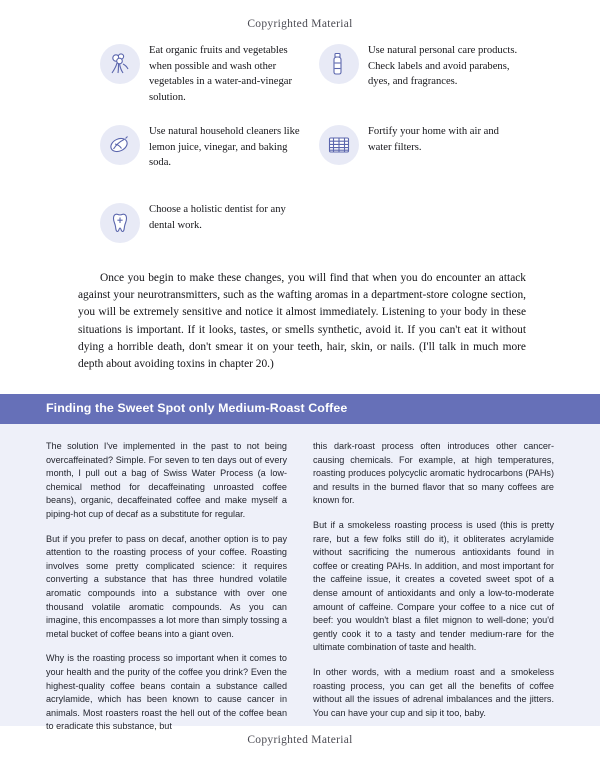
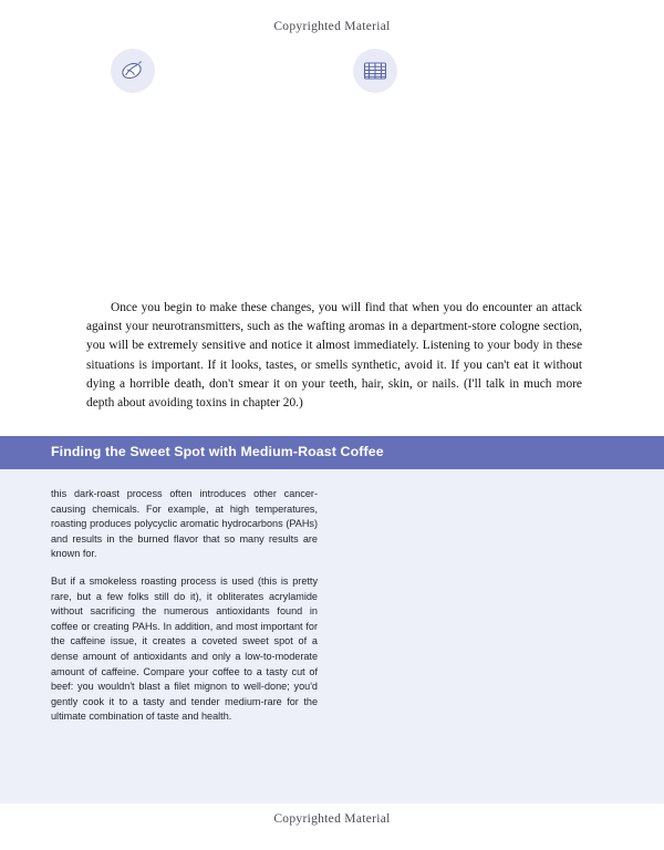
  Copyrighted Material
- Eat organic fruits and vegetables when possible and wash other vegetables in a water-and-vinegar solution.
- Use natural personal care products. Check labels and avoid parabens, dyes, and fragrances.
- Use natural household cleaners like lemon juice, vinegar, and baking soda.
- Fortify your home with air and water filters.
- Choose a holistic dentist for any dental work.
  Once you begin to make these changes, you will find that when you do encounter an attack against your neurotransmitters, such as the wafting aromas in a department-store cologne section, you will be extremely sensitive and notice it almost immediately. Listening to your body in these situations is important. If it looks, tastes, or smells synthetic, avoid it. If you can't eat it without dying a horrible death, don't smear it on your teeth, hair, skin, or nails. (I'll talk in much more depth about avoiding toxins in chapter 20.)
- Finding the Sweet Spot only Medium-Roast Coffee
+ Finding the Sweet Spot with Medium-Roast Coffee
- The solution I've implemented in the past to not being overcaffeinated? Simple. For seven to ten days out of every month, I pull out a bag of Swiss Water Process (a low-chemical method for decaffeinating unroasted coffee beans), organic, decaffeinated coffee and make myself a piping-hot cup of decaf as a substitute for regular.
- But if you prefer to pass on decaf, another option is to pay attention to the roasting process of your coffee. Roasting involves some pretty complicated science: it requires converting a substance that has three hundred volatile aromatic compounds into a substance with over one thousand volatile aromatic compounds. As you can imagine, this encompasses a lot more than simply tossing a metal bucket of coffee beans into a giant oven.
- Why is the roasting process so important when it comes to your health and the purity of the coffee you drink? Even the highest-quality coffee beans contain a substance called acrylamide, which has been known to cause cancer in animals. Most roasters roast the hell out of the coffee bean to eradicate this substance, but
- this dark-roast process often introduces other cancer-causing chemicals. For example, at high temperatures, roasting produces polycyclic aromatic hydrocarbons (PAHs) and results in the burned flavor that so many coffees are known for.
+ this dark-roast process often introduces other cancer-causing chemicals. For example, at high temperatures, roasting produces polycyclic aromatic hydrocarbons (PAHs) and results in the burned flavor that so many results are known for.
- But if a smokeless roasting process is used (this is pretty rare, but a few folks still do it), it obliterates acrylamide without sacrificing the numerous antioxidants found in coffee or creating PAHs. In addition, and most important for the caffeine issue, it creates a coveted sweet spot of a dense amount of antioxidants and only a low-to-moderate amount of caffeine. Compare your coffee to a nice cut of beef: you wouldn't blast a filet mignon to well-done; you'd gently cook it to a tasty and tender medium-rare for the ultimate combination of taste and health.
+ But if a smokeless roasting process is used (this is pretty rare, but a few folks still do it), it obliterates acrylamide without sacrificing the numerous antioxidants found in coffee or creating PAHs. In addition, and most important for the caffeine issue, it creates a coveted sweet spot of a dense amount of antioxidants and only a low-to-moderate amount of caffeine. Compare your coffee to a tasty cut of beef: you wouldn't blast a filet mignon to well-done; you'd gently cook it to a tasty and tender medium-rare for the ultimate combination of taste and health.
- In other words, with a medium roast and a smokeless roasting process, you can get all the benefits of coffee without all the issues of adrenal imbalances and the jitters. You can have your cup and sip it too, baby.
  Copyrighted Material
